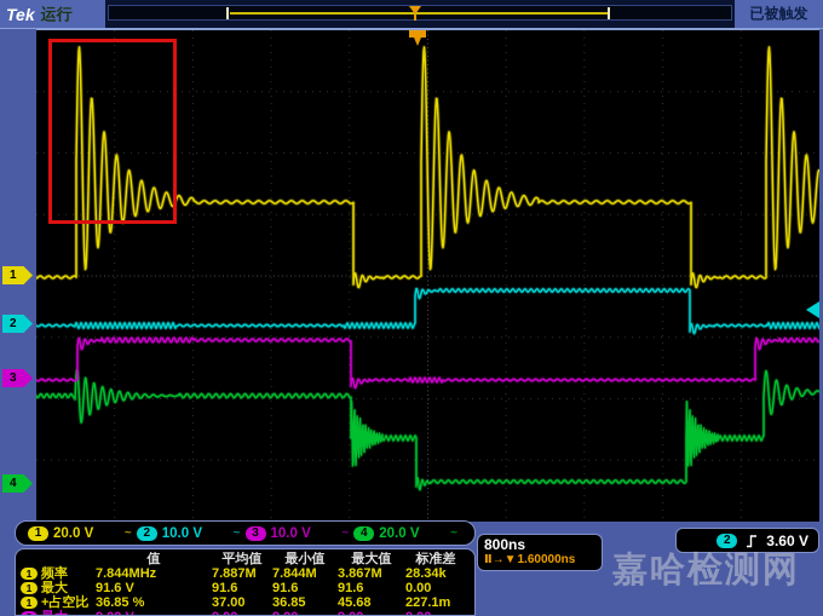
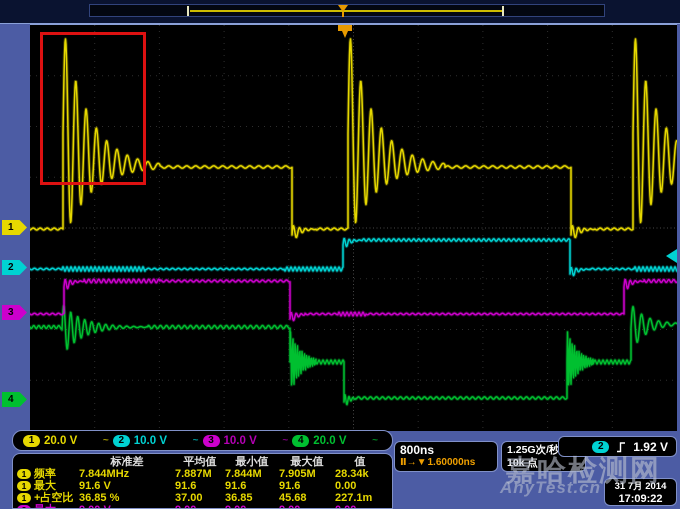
- Tek
- 运行
- 已被触发
  1
  2
  3
  4
  1
  20.0 V
  ~
  2
  10.0 V
  ~
  3
  10.0 V
  ~
  4
  20.0 V
  ~
- 值
+ 标准差
  平均值
  最小值
  最大值
- 标准差
+ 值
  1
  频率
  7.844MHz
  7.887M
  7.844M
- 3.867M
+ 7.905M
  28.34k
  1
  最大
  91.6 V
  91.6
  91.6
  91.6
  0.00
  1
  +占空比
  36.85 %
  37.00
  36.85
  45.68
  227.1m
  800ns
  Ⅱ→▼
  1.60000ns
+ 1.25G次/秒
+ 10k 点
  2
- 3.60 V
+ 1.92 V
+ 31 7月 2014
+ 17:09:22
  嘉哈检测网
+ AnyTest.cn
